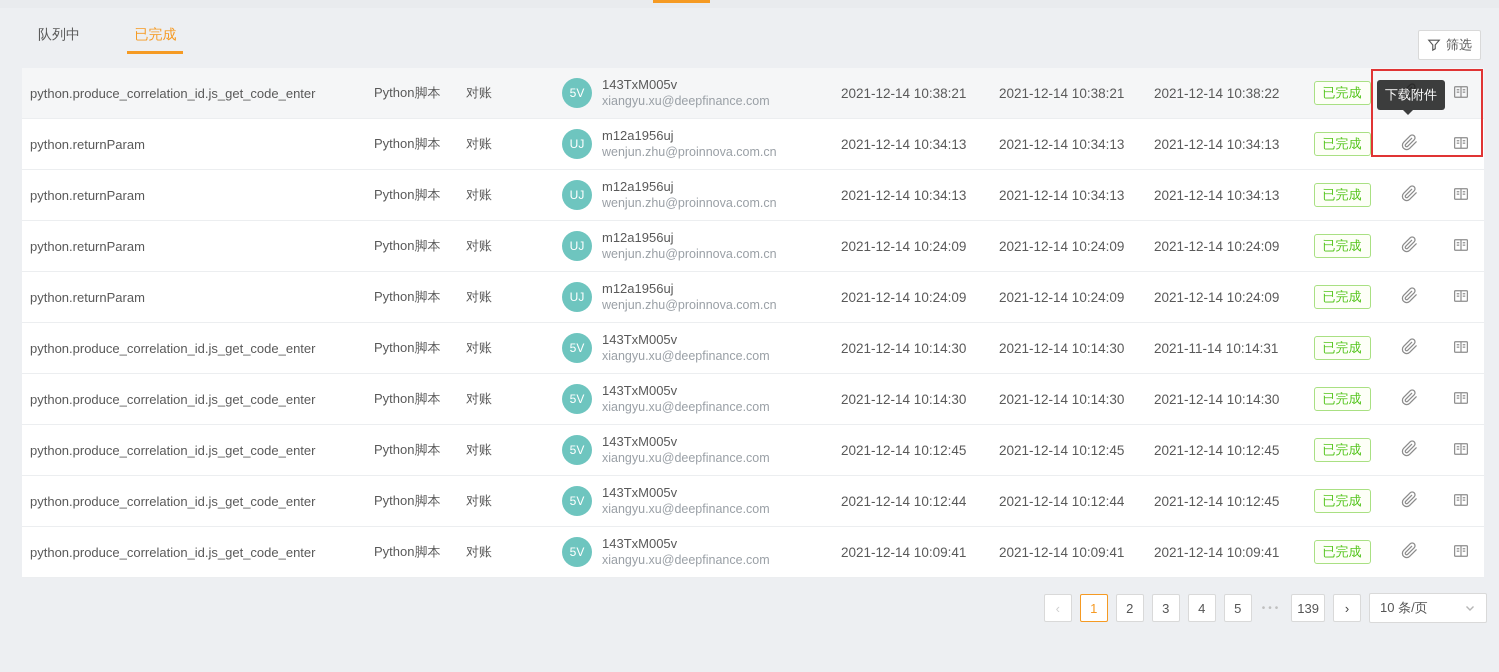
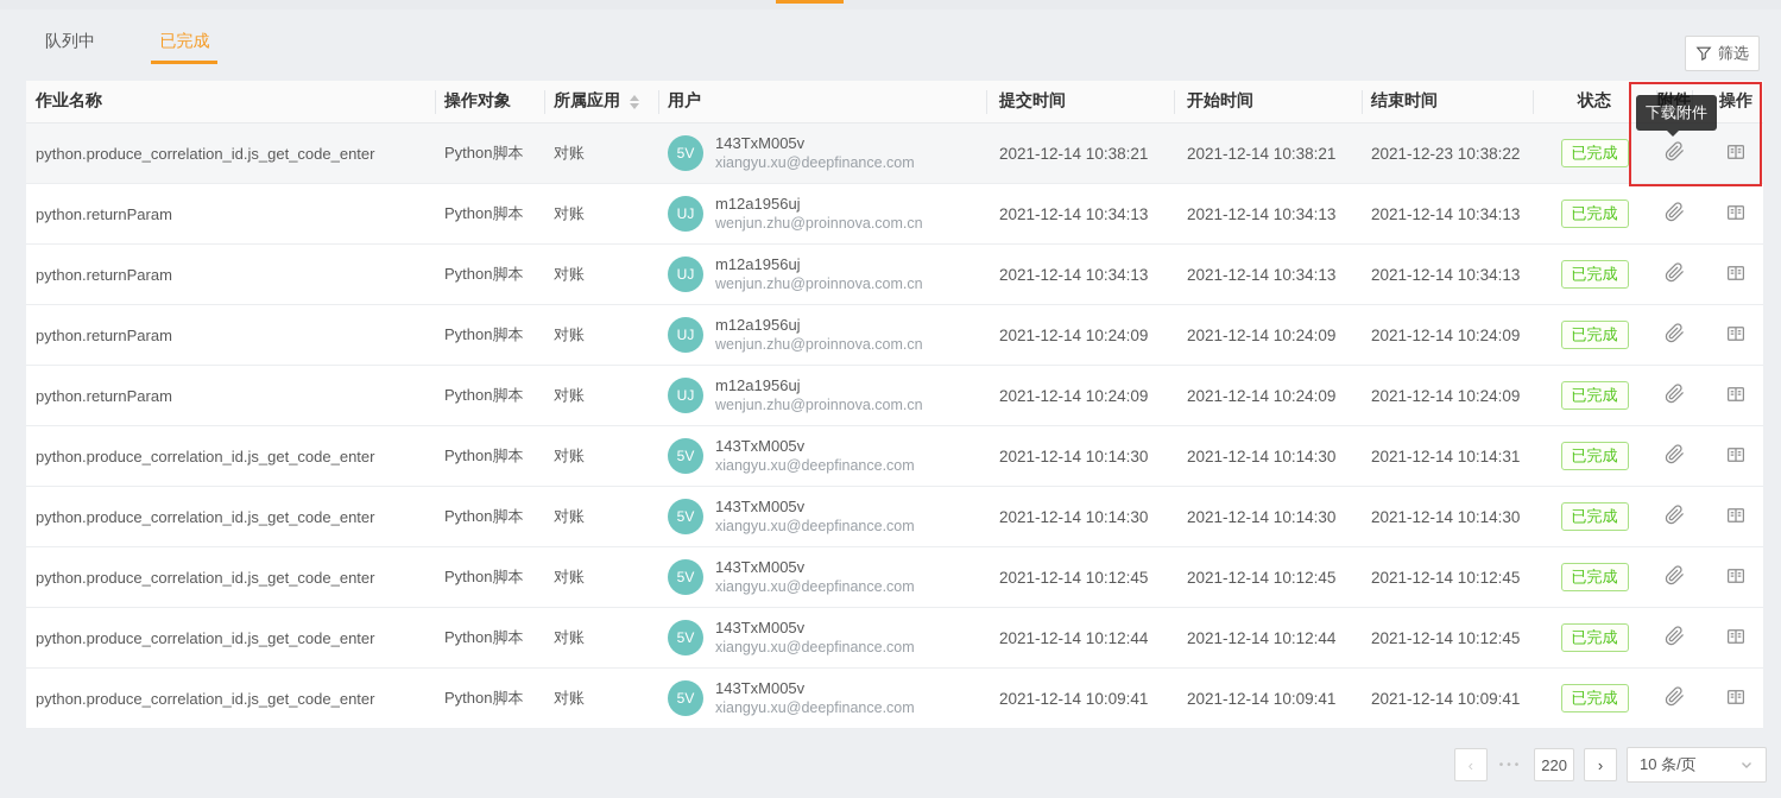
  队列中 已完成
  筛选
+ 作业名称
+ 操作对象
+ 所属应用
+ 用户
+ 提交时间
+ 开始时间
+ 结束时间
+ 状态
+ 附件
+ 操作
  python.produce_correlation_id.js_get_code_enter
  Python脚本
  对账
  5V
  143TxM005v
  xiangyu.xu@deepfinance.com
  2021-12-14 10:38:21
  2021-12-14 10:38:21
- 2021-12-14 10:38:22
+ 2021-12-23 10:38:22
  已完成
  python.returnParam
  Python脚本
  对账
  UJ
  m12a1956uj
  wenjun.zhu@proinnova.com.cn
  2021-12-14 10:34:13
  2021-12-14 10:34:13
  2021-12-14 10:34:13
  已完成
  python.returnParam
  Python脚本
  对账
  UJ
  m12a1956uj
  wenjun.zhu@proinnova.com.cn
  2021-12-14 10:34:13
  2021-12-14 10:34:13
  2021-12-14 10:34:13
  已完成
  python.returnParam
  Python脚本
  对账
  UJ
  m12a1956uj
  wenjun.zhu@proinnova.com.cn
  2021-12-14 10:24:09
  2021-12-14 10:24:09
  2021-12-14 10:24:09
  已完成
  python.returnParam
  Python脚本
  对账
  UJ
  m12a1956uj
  wenjun.zhu@proinnova.com.cn
  2021-12-14 10:24:09
  2021-12-14 10:24:09
  2021-12-14 10:24:09
  已完成
  python.produce_correlation_id.js_get_code_enter
  Python脚本
  对账
  5V
  143TxM005v
  xiangyu.xu@deepfinance.com
  2021-12-14 10:14:30
  2021-12-14 10:14:30
- 2021-11-14 10:14:31
+ 2021-12-14 10:14:31
  已完成
  python.produce_correlation_id.js_get_code_enter
  Python脚本
  对账
  5V
  143TxM005v
  xiangyu.xu@deepfinance.com
  2021-12-14 10:14:30
  2021-12-14 10:14:30
  2021-12-14 10:14:30
  已完成
  python.produce_correlation_id.js_get_code_enter
  Python脚本
  对账
  5V
  143TxM005v
  xiangyu.xu@deepfinance.com
  2021-12-14 10:12:45
  2021-12-14 10:12:45
  2021-12-14 10:12:45
  已完成
  python.produce_correlation_id.js_get_code_enter
  Python脚本
  对账
  5V
  143TxM005v
  xiangyu.xu@deepfinance.com
  2021-12-14 10:12:44
  2021-12-14 10:12:44
  2021-12-14 10:12:45
  已完成
  python.produce_correlation_id.js_get_code_enter
  Python脚本
  对账
  5V
  143TxM005v
  xiangyu.xu@deepfinance.com
  2021-12-14 10:09:41
  2021-12-14 10:09:41
  2021-12-14 10:09:41
  已完成
  ‹
- 1
- 2
- 3
- 4
- 5
  •••
- 139
+ 220
  ›
  10 条/页
  下载附件
